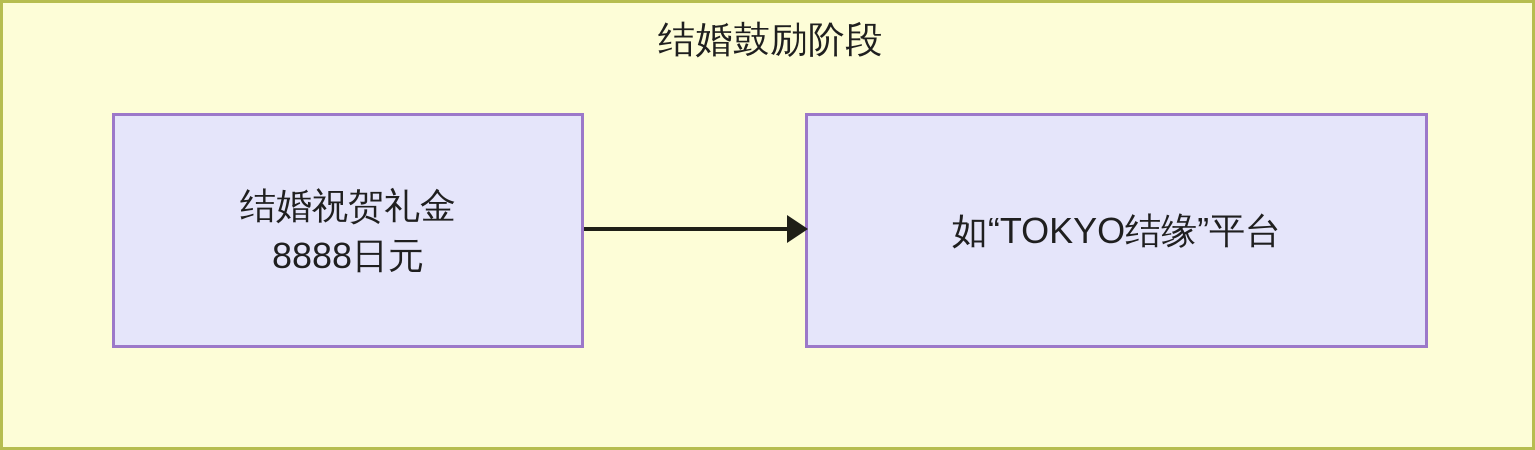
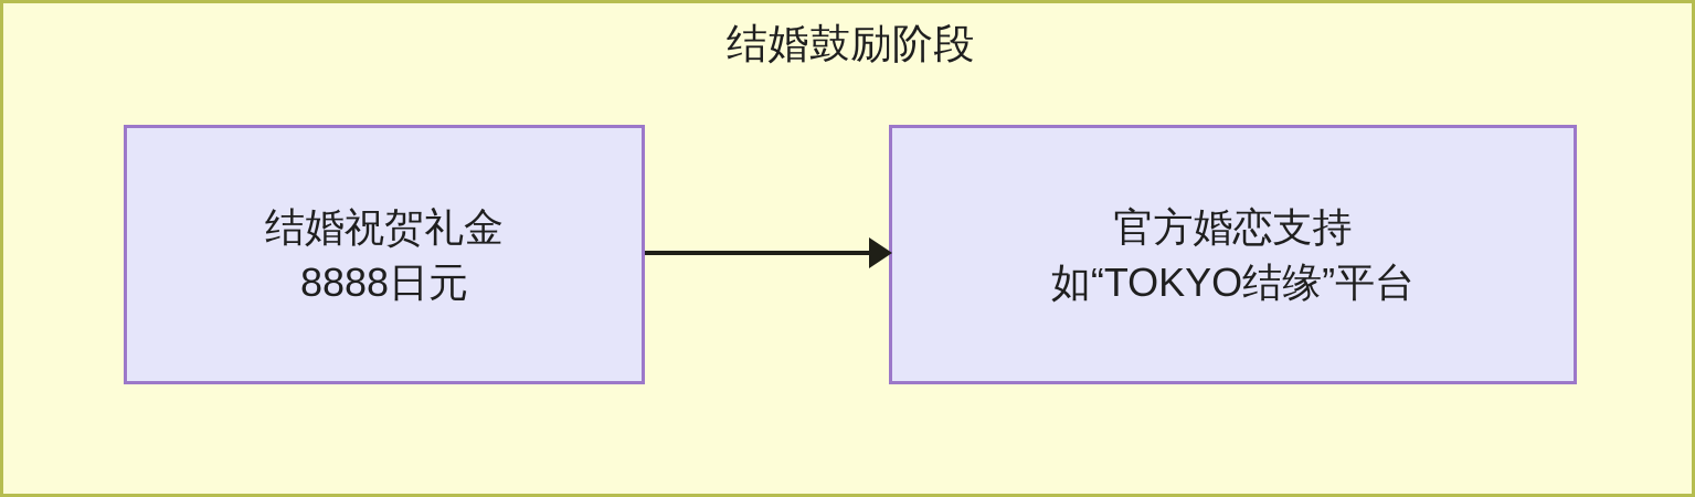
  结婚鼓励阶段
  结婚祝贺礼金
  8888日元
+ 官方婚恋支持
  如“TOKYO结缘”平台
